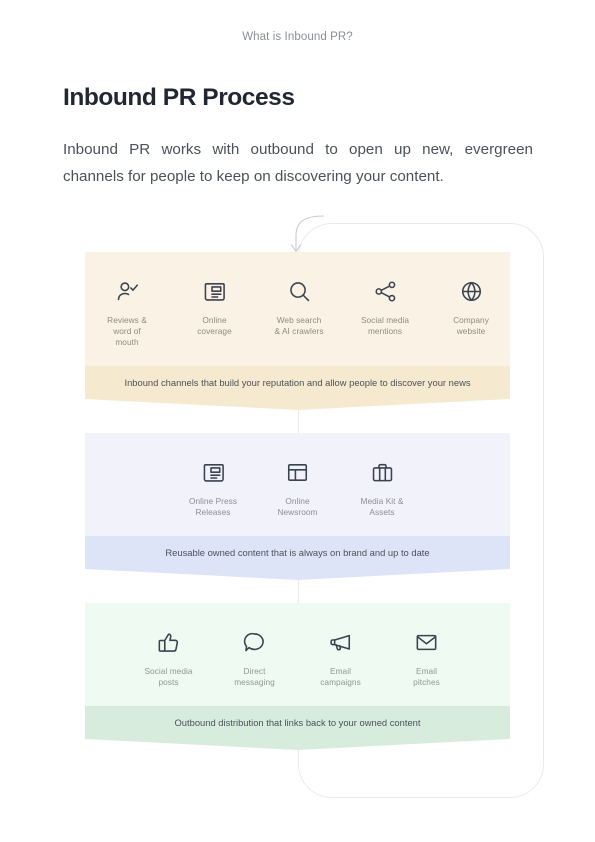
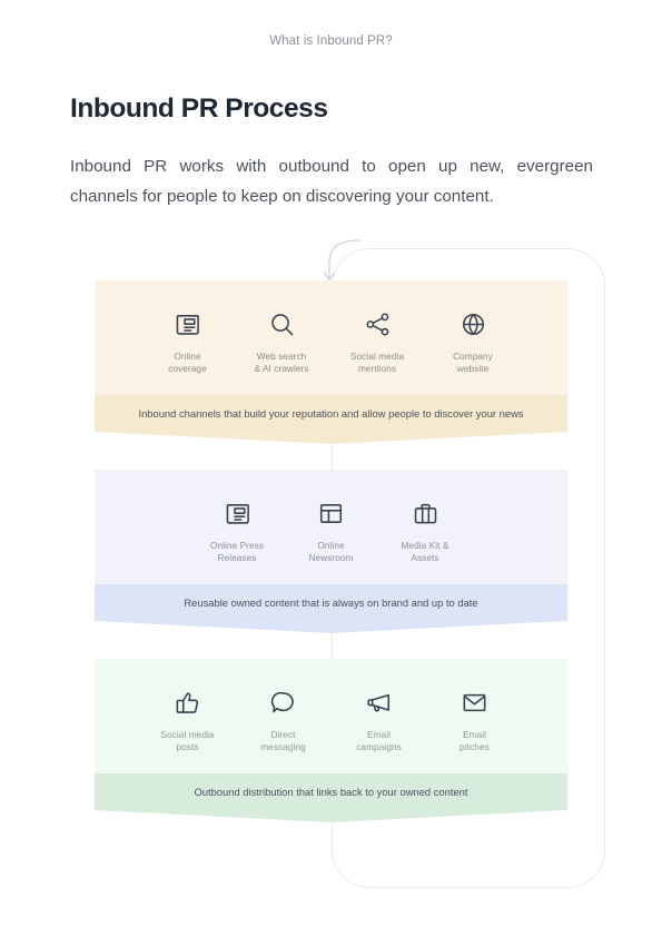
  What is Inbound PR?
  Inbound PR Process
  Inbound PR works with outbound to open up new, evergreen channels for people to keep on discovering your content.
- Reviews &
- word of
- mouth
  Online
  coverage
  Web search
  & AI crawlers
  Social media
  mentions
  Company
  website
  Inbound channels that build your reputation and allow people to discover your news
  Online Press
  Releases
  Online
  Newsroom
  Media Kit &
  Assets
  Reusable owned content that is always on brand and up to date
  Social media
  posts
  Direct
  messaging
  Email
  campaigns
  Email
  pitches
  Outbound distribution that links back to your owned content
